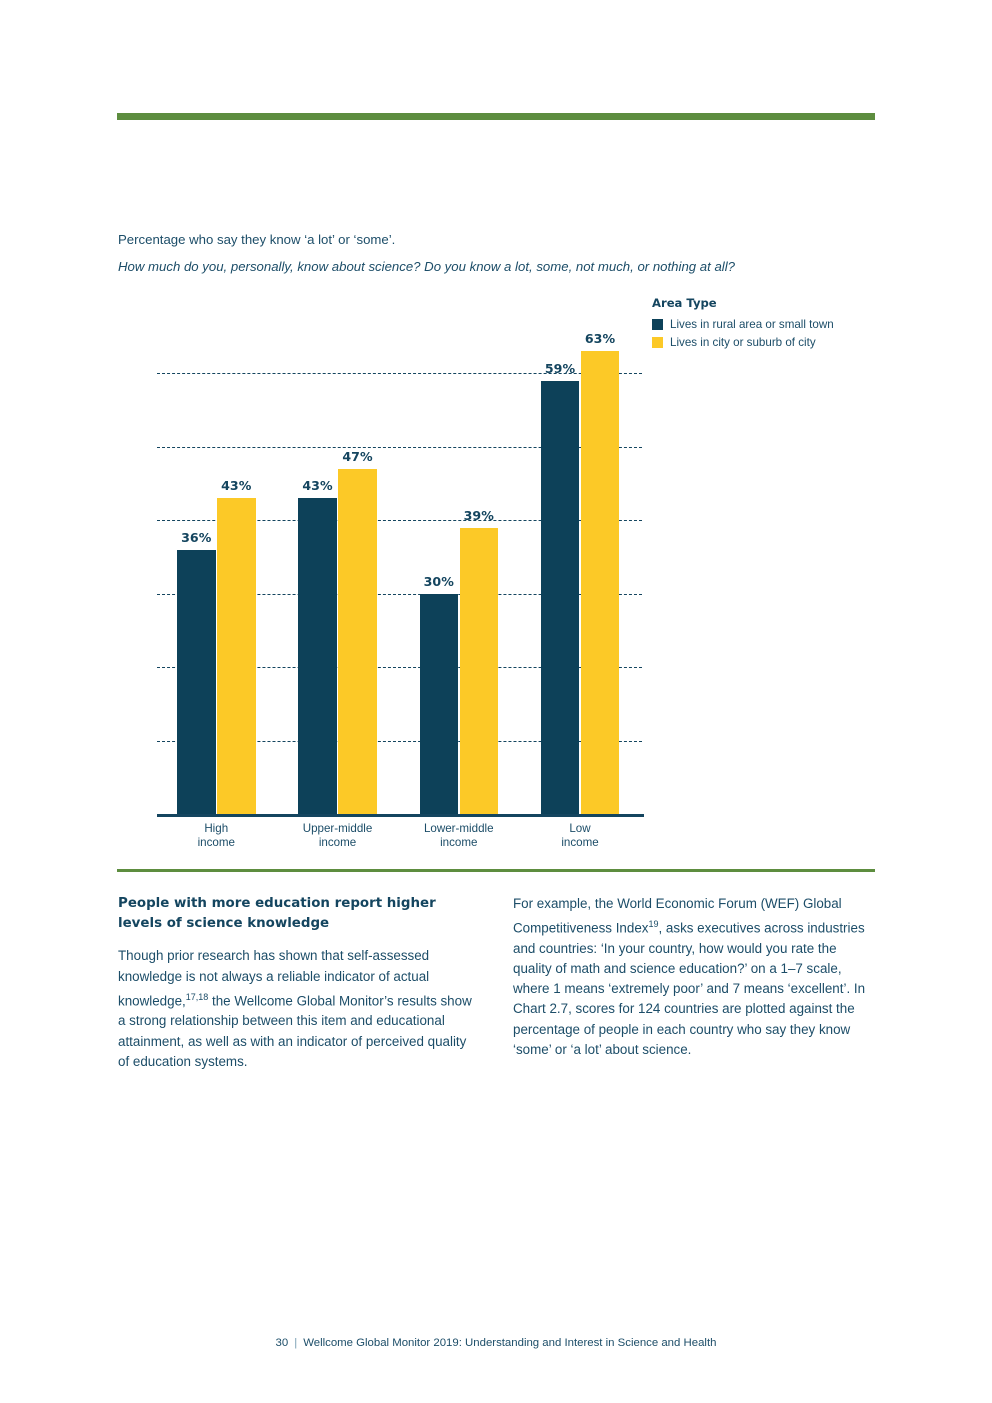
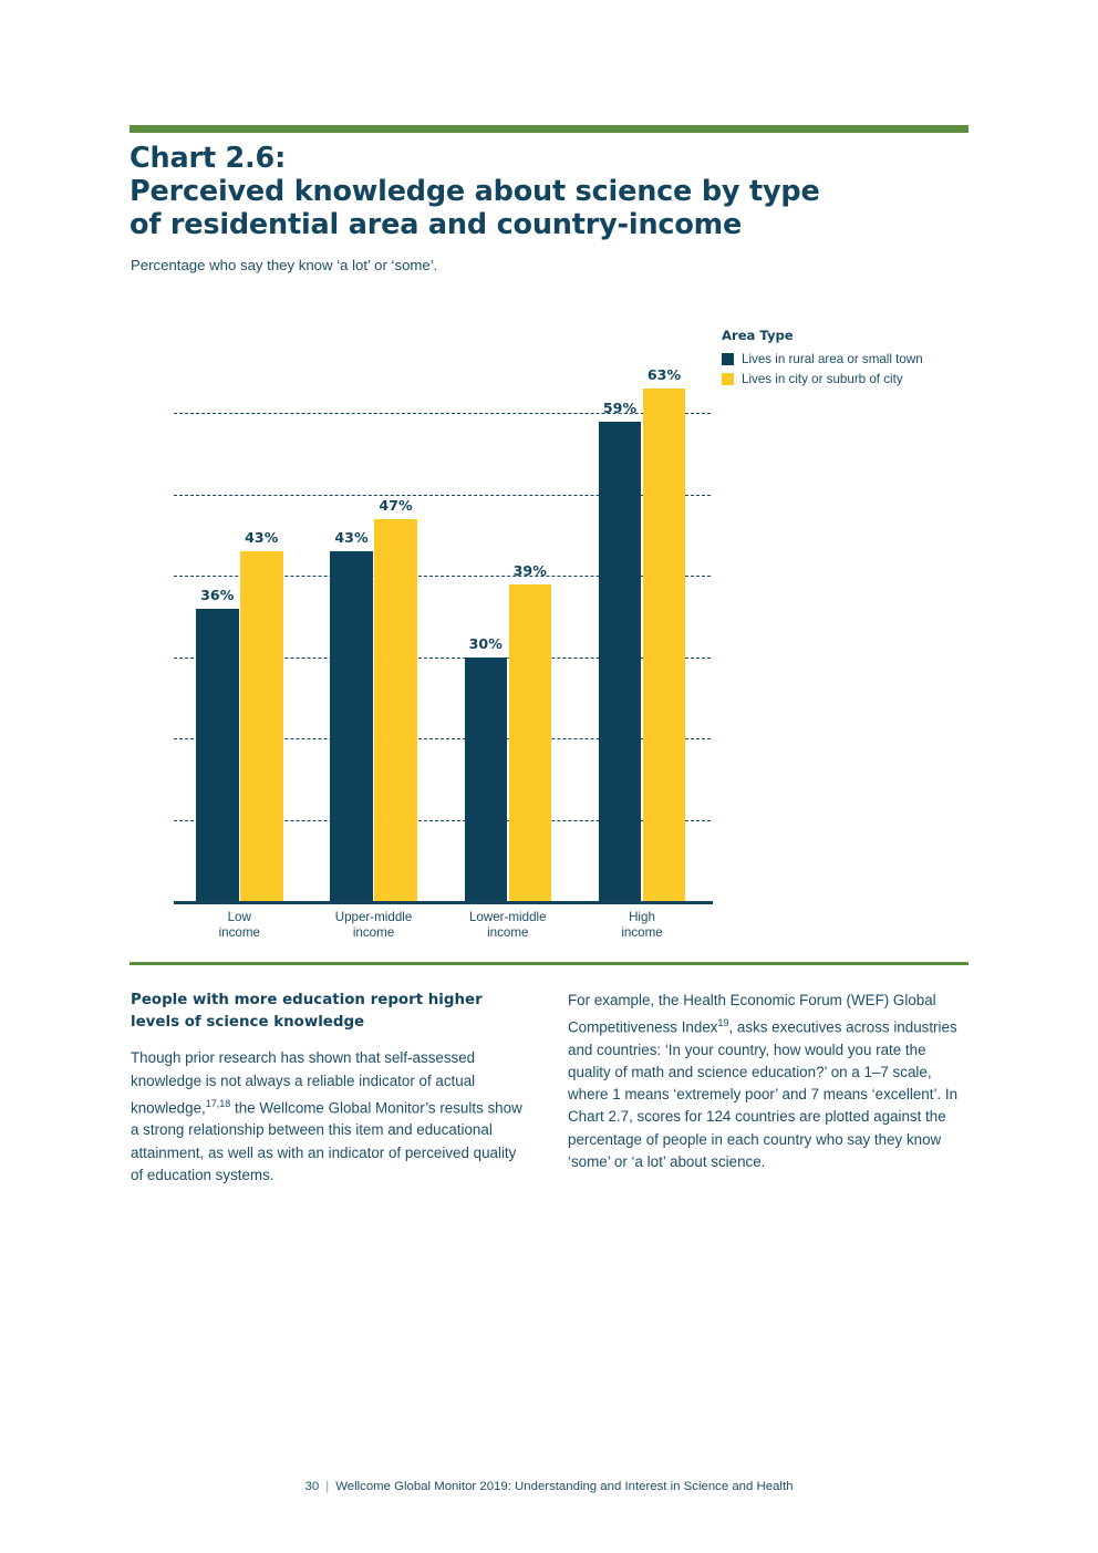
+ Chart 2.6:
+ Perceived knowledge about science by type
+ of residential area and country-income
  Percentage who say they know ‘a lot’ or ‘some’.
- How much do you, personally, know about science? Do you know a lot, some, not much, or nothing at all?
  36%
  43%
  43%
  47%
  30%
  39%
  59%
  63%
- High
+ Low
  income
  Upper-middle
  income
  Lower-middle
  income
- Low
+ High
  income
  Area Type
  Lives in rural area or small town
  Lives in city or suburb of city
  People with more education report higher levels of science knowledge
  Though prior research has shown that self-assessed knowledge is not always a reliable indicator of actual knowledge,17,18 the Wellcome Global Monitor’s results show a strong relationship between this item and educational attainment, as well as with an indicator of perceived quality of education systems.
- For example, the World Economic Forum (WEF) Global Competitiveness Index19, asks executives across industries and countries: ‘In your country, how would you rate the quality of math and science education?’ on a 1–7 scale, where 1 means ‘extremely poor’ and 7 means ‘excellent’. In Chart 2.7, scores for 124 countries are plotted against the percentage of people in each country who say they know ‘some’ or ‘a lot’ about science.
+ For example, the Health Economic Forum (WEF) Global Competitiveness Index19, asks executives across industries and countries: ‘In your country, how would you rate the quality of math and science education?’ on a 1–7 scale, where 1 means ‘extremely poor’ and 7 means ‘excellent’. In Chart 2.7, scores for 124 countries are plotted against the percentage of people in each country who say they know ‘some’ or ‘a lot’ about science.
  30 | Wellcome Global Monitor 2019: Understanding and Interest in Science and Health
